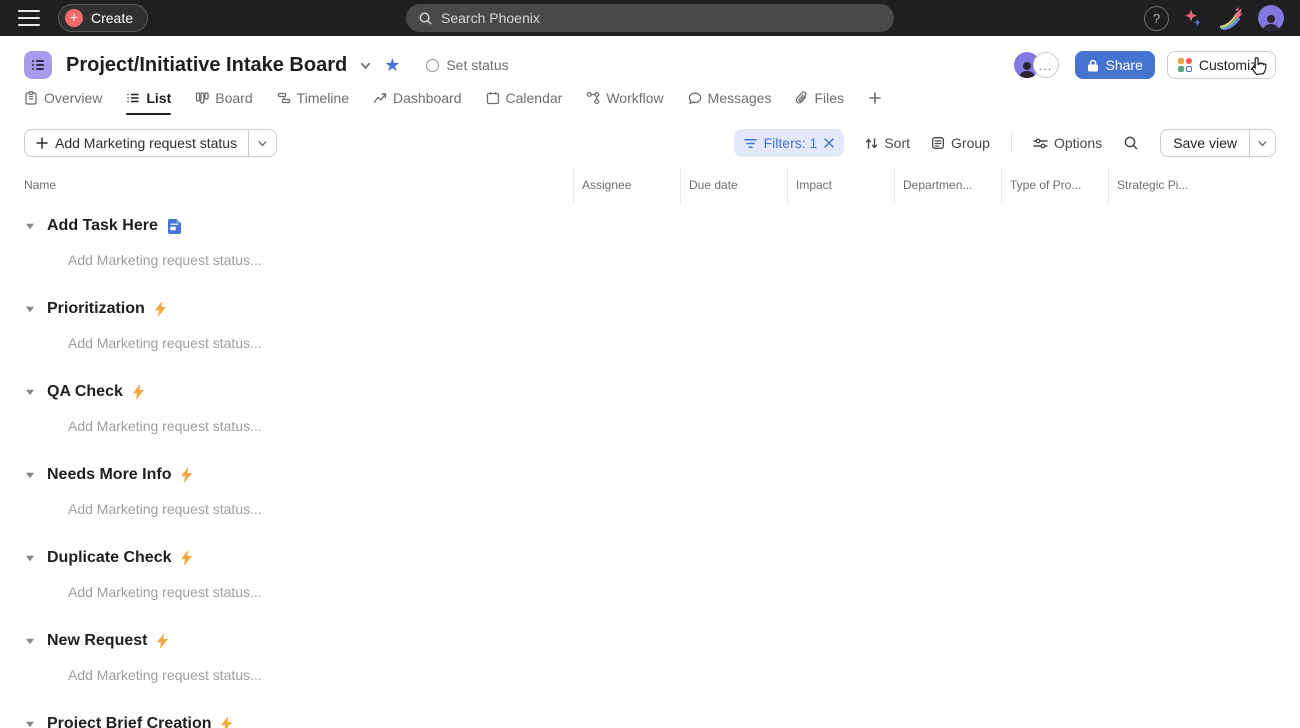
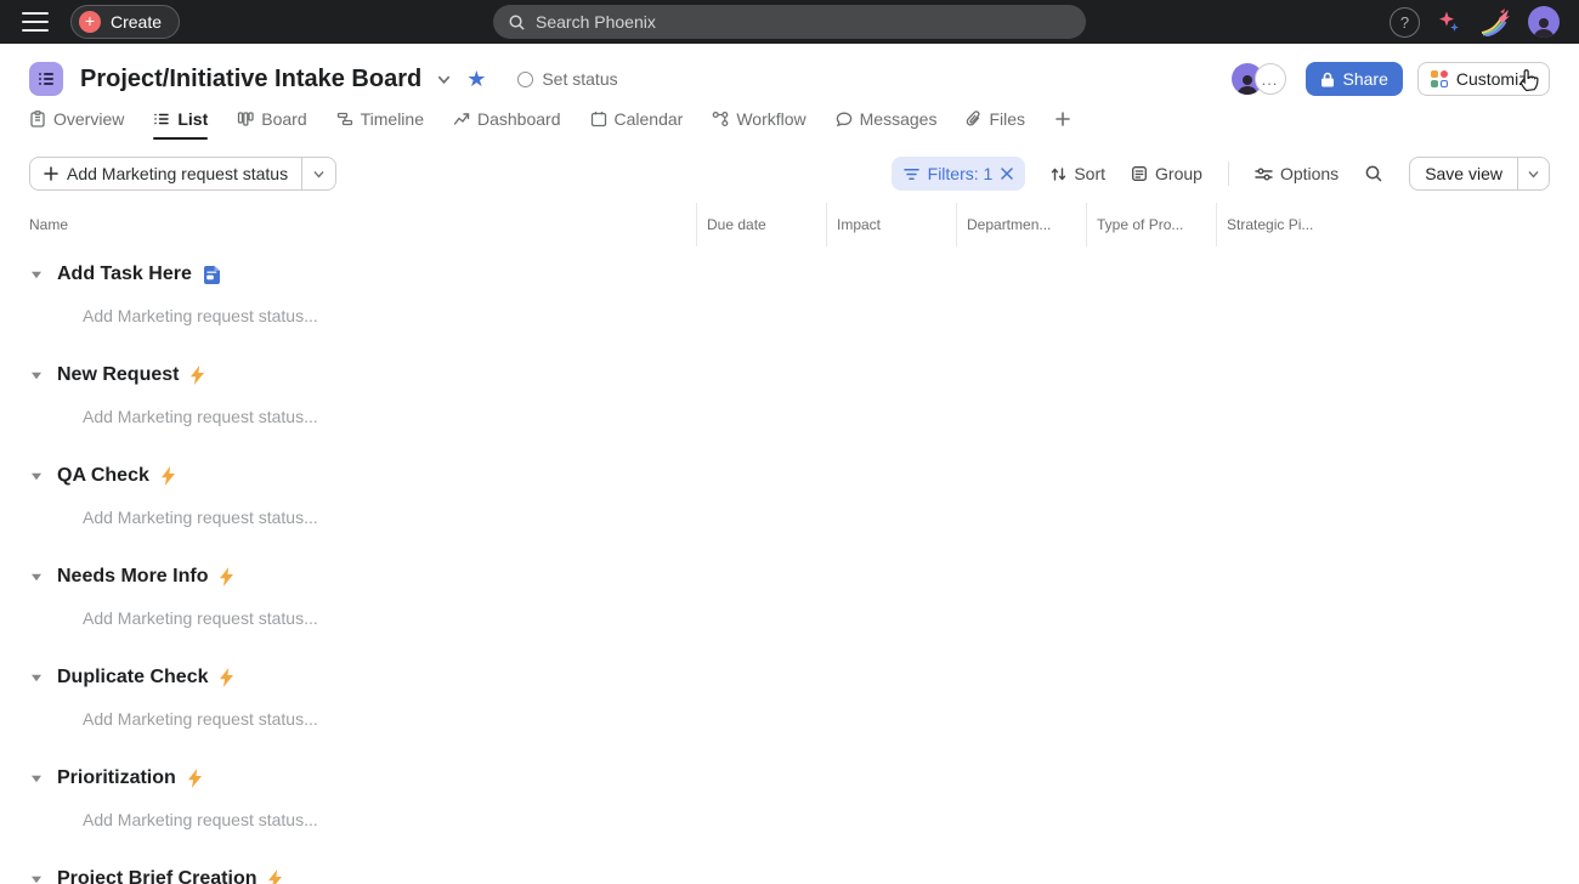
  +
  Create
  Search Phoenix
  ?
  Project/Initiative Intake Board
  ★
  Set status
  ...
  Share
  Customiz
  Overview
  List
  Board
  Timeline
  Dashboard
  Calendar
  Workflow
  Messages
  Files
  Add Marketing request status
  Filters: 1
  Sort
  Group
  Options
  Save view
  Name
- Assignee
  Due date
  Impact
  Departmen...
  Type of Pro...
  Strategic Pi...
  Add Task Here
  Add Marketing request status...
- Prioritization
+ New Request
  Add Marketing request status...
  QA Check
  Add Marketing request status...
  Needs More Info
  Add Marketing request status...
  Duplicate Check
  Add Marketing request status...
- New Request
+ Prioritization
  Add Marketing request status...
  Project Brief Creation
